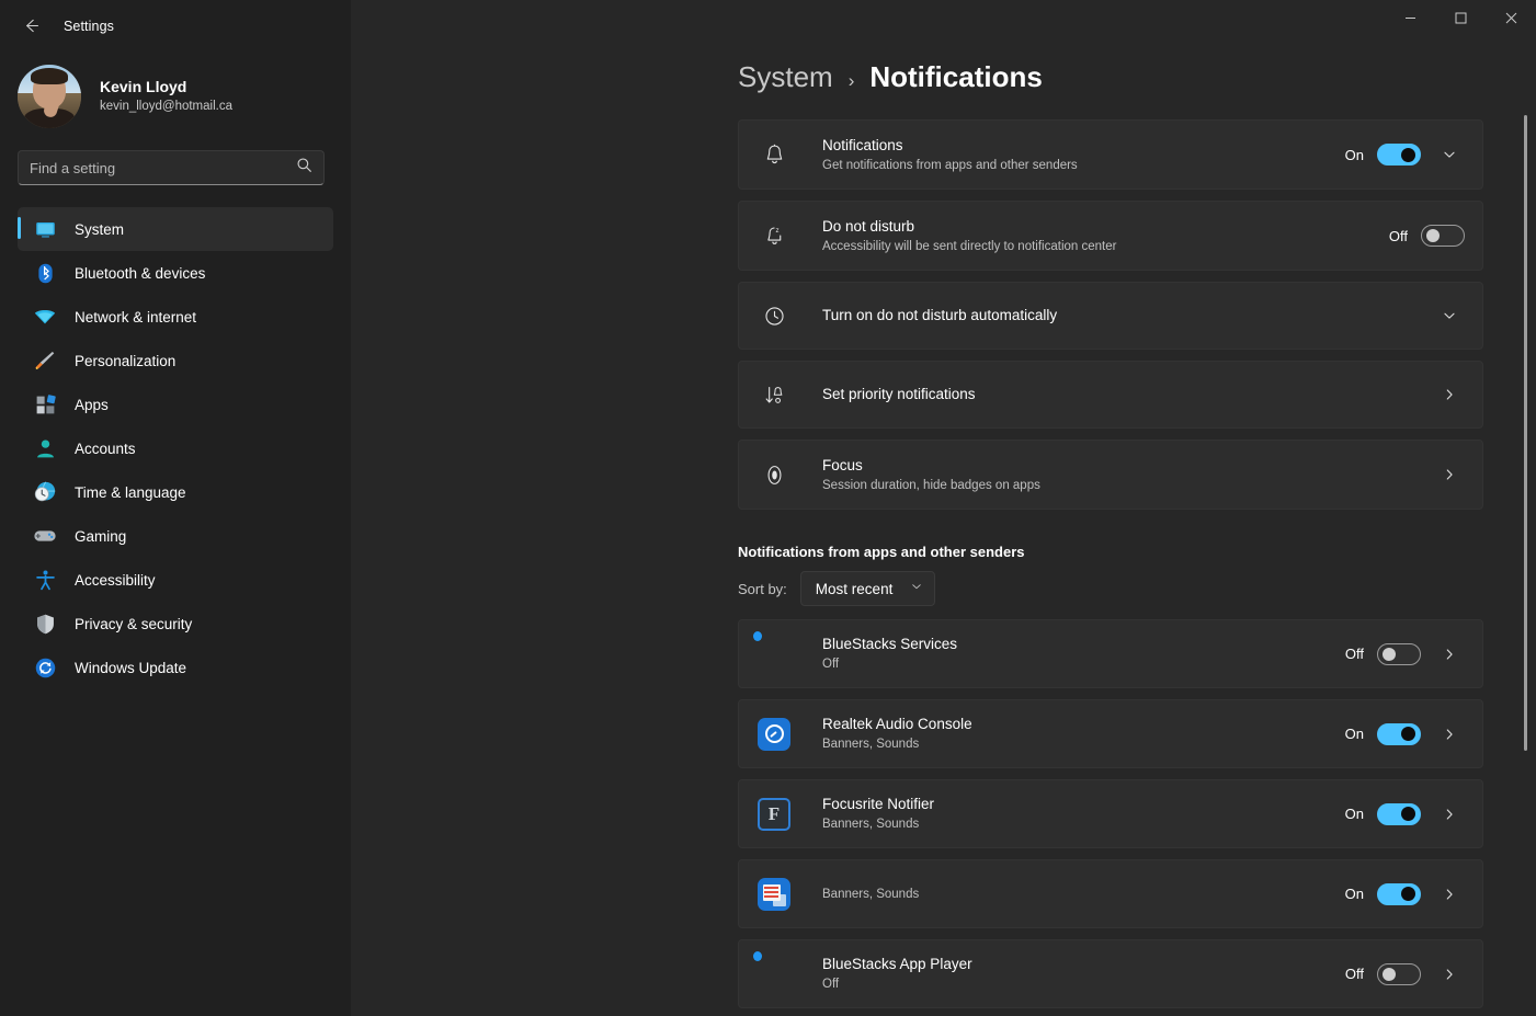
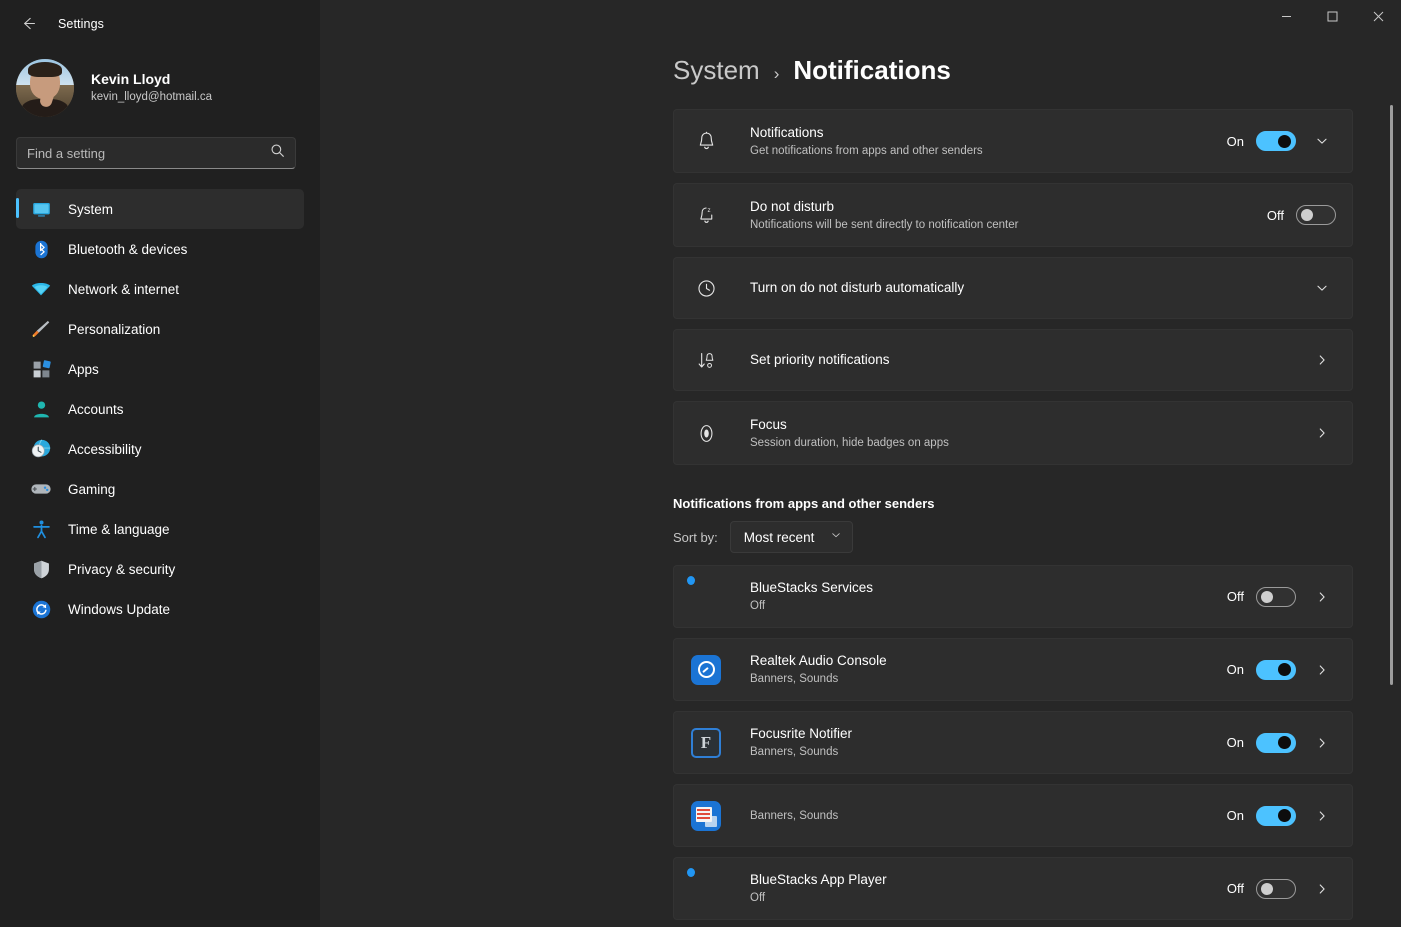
  Settings
  Kevin Lloyd
  kevin_lloyd@hotmail.ca
  Find a setting
  System
  Bluetooth & devices
  Network & internet
  Personalization
  Apps
  Accounts
- Time & language
+ Accessibility
  Gaming
- Accessibility
+ Time & language
  Privacy & security
  Windows Update
  System
  ›
  Notifications
  Notifications
  Get notifications from apps and other senders
  On
  Do not disturb
- Accessibility will be sent directly to notification center
+ Notifications will be sent directly to notification center
  Off
  Turn on do not disturb automatically
  Set priority notifications
  Focus
  Session duration, hide badges on apps
  Notifications from apps and other senders
  Sort by:
  Most recent
  BlueStacks Services
  Off
  Off
  Realtek Audio Console
  Banners, Sounds
  On
  F
  Focusrite Notifier
  Banners, Sounds
  On
  Banners, Sounds
  On
  BlueStacks App Player
  Off
  Off
